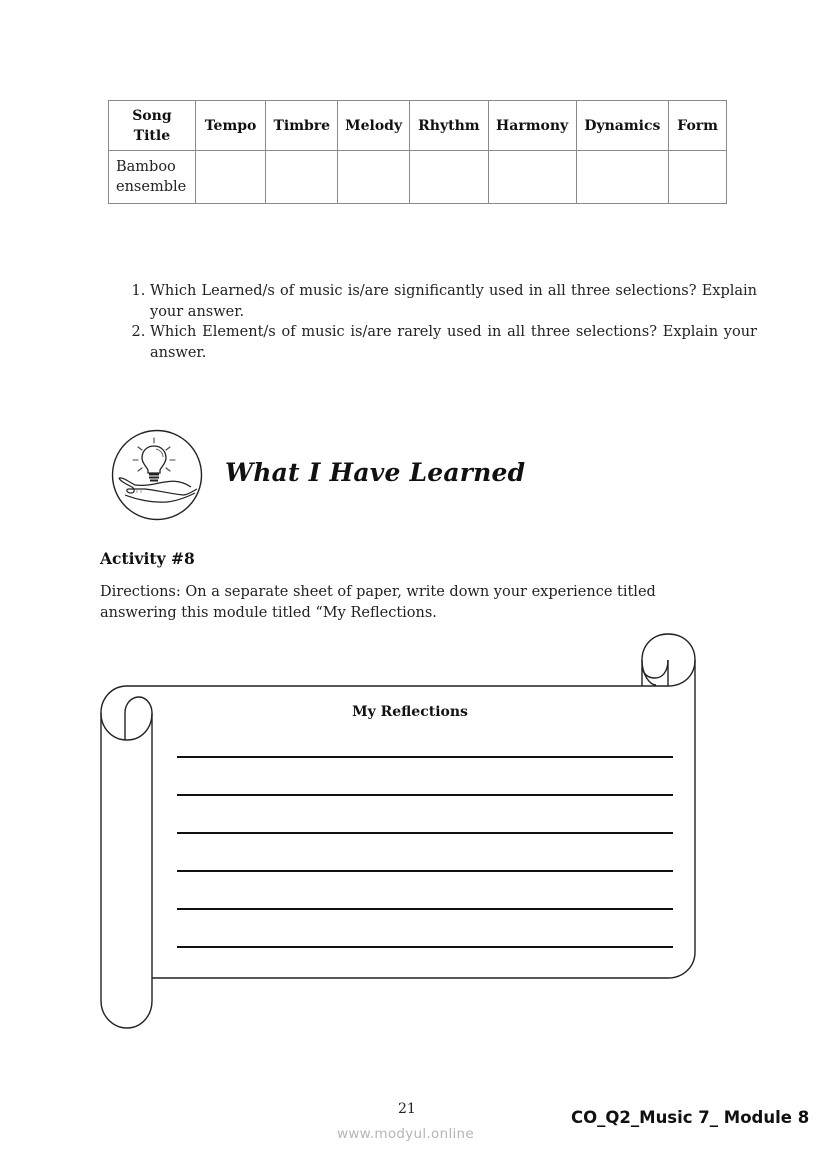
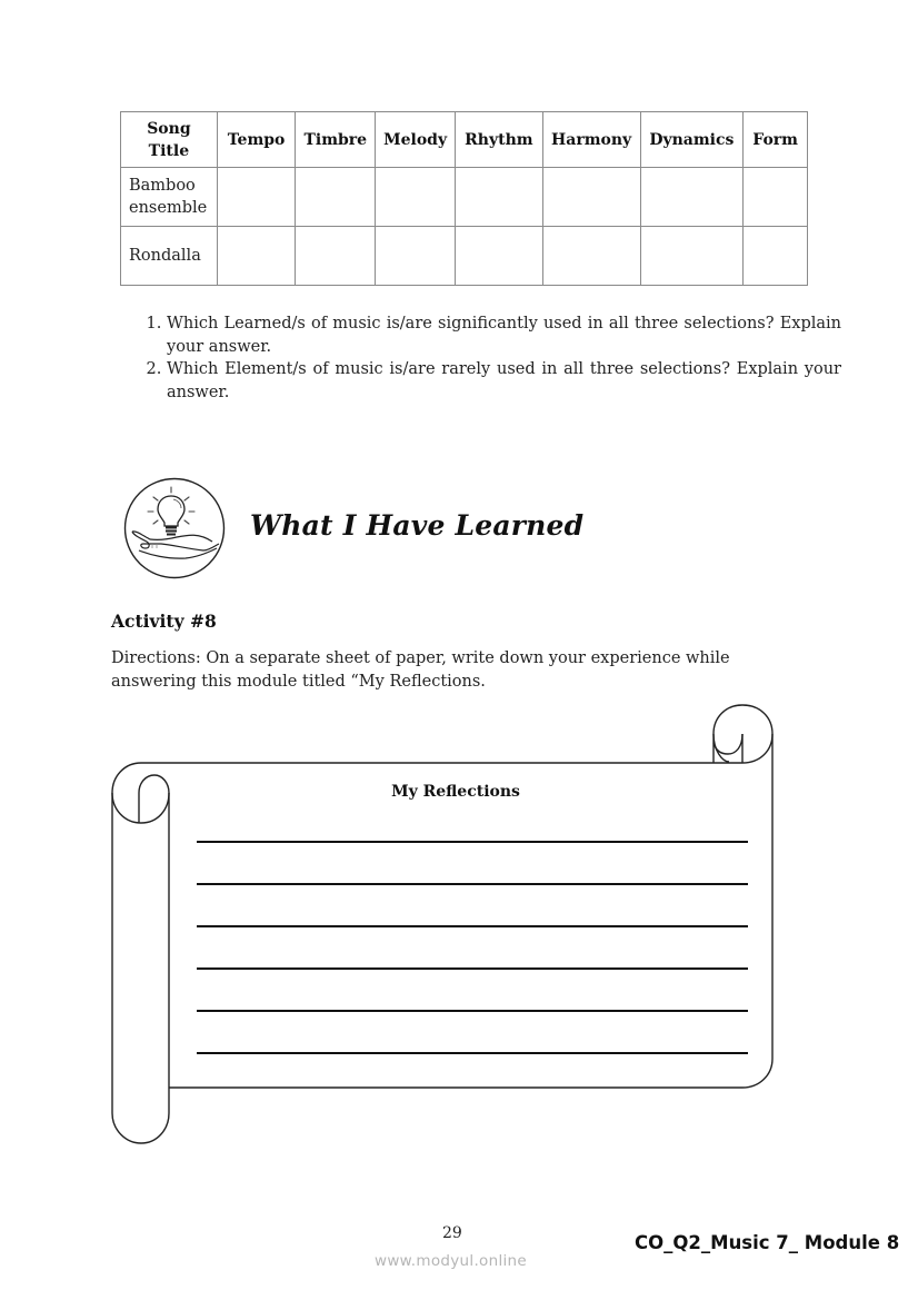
  SongTitle	Tempo	Timbre	Melody	Rhythm	Harmony	Dynamics	Form
  Bambooensemble
+ Rondalla
  Which Learned/s of music is/are significantly used in all three selections? Explain your answer.
  Which Element/s of music is/are rarely used in all three selections? Explain your answer.
  What I Have Learned
  Activity #8
- Directions: On a separate sheet of paper, write down your experience titled answering this module titled “My Reflections.
+ Directions: On a separate sheet of paper, write down your experience while answering this module titled “My Reflections.
  My Reflections
- 21
+ 29
  CO_Q2_Music 7_ Module 8
  www.modyul.online
